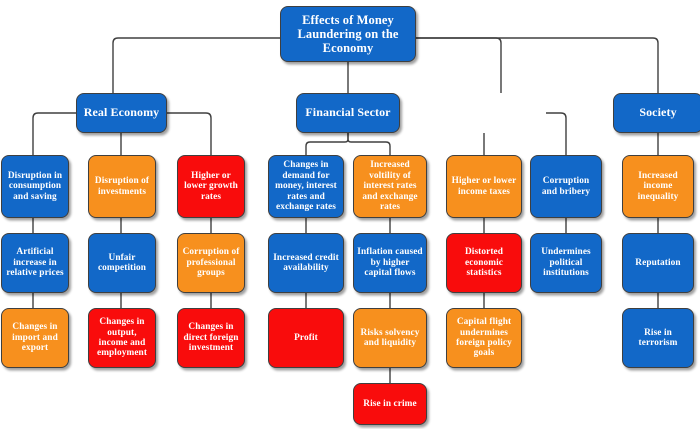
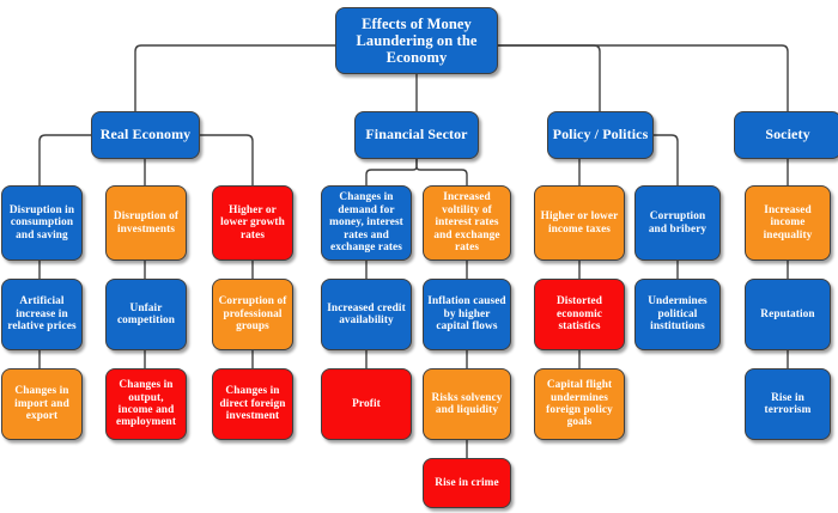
  Effects of Money Laundering on the Economy
  Real Economy
  Financial Sector
+ Policy / Politics
  Society
  Disruption in consumption and saving
  Artificial increase in relative prices
  Changes in import and export
  Disruption of investments
  Unfair competition
  Changes in output, income and employment
  Higher or lower growth rates
  Corruption of professional groups
  Changes in direct foreign investment
  Changes in demand for money, interest rates and exchange rates
  Increased credit availability
  Profit
  Increased voltility of interest rates and exchange rates
  Inflation caused by higher capital flows
  Risks solvency and liquidity
  Rise in crime
  Higher or lower income taxes
  Distorted economic statistics
  Capital flight undermines foreign policy goals
  Corruption and bribery
  Undermines political institutions
  Increased income inequality
  Reputation
  Rise in terrorism
